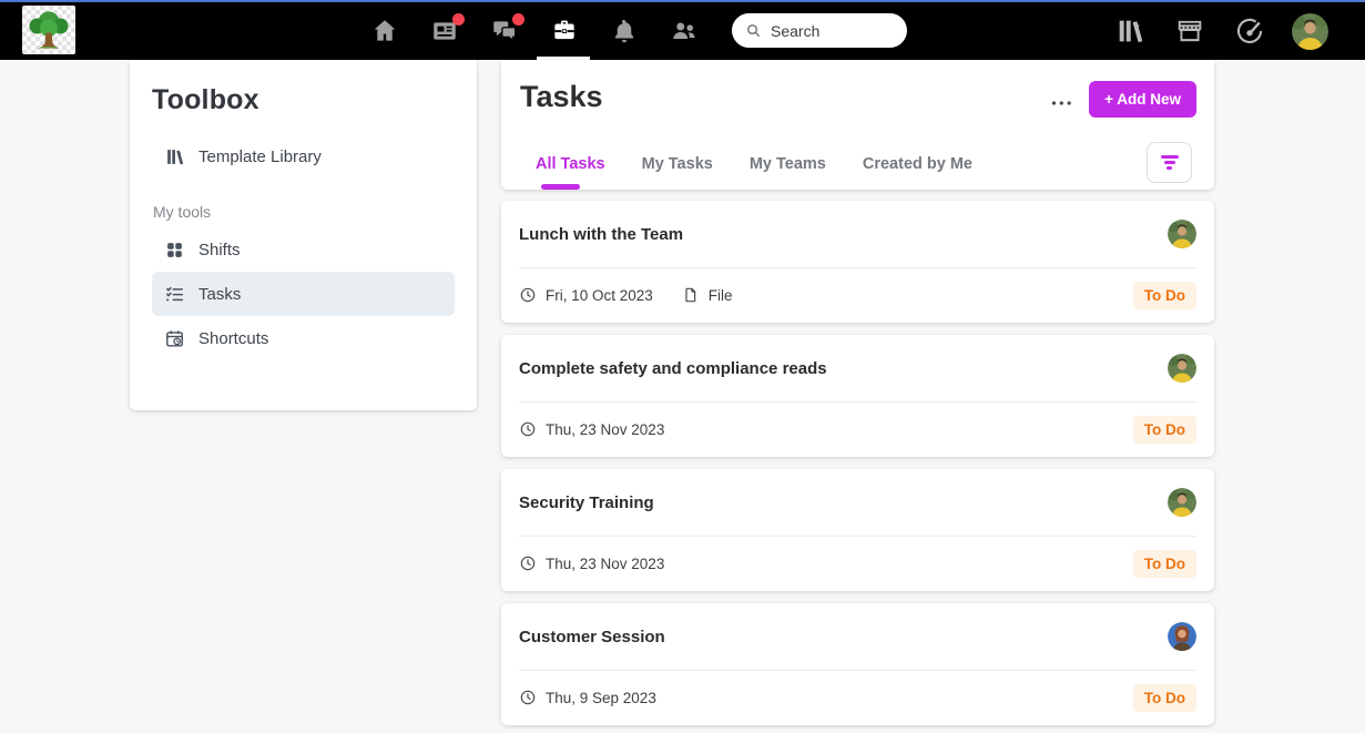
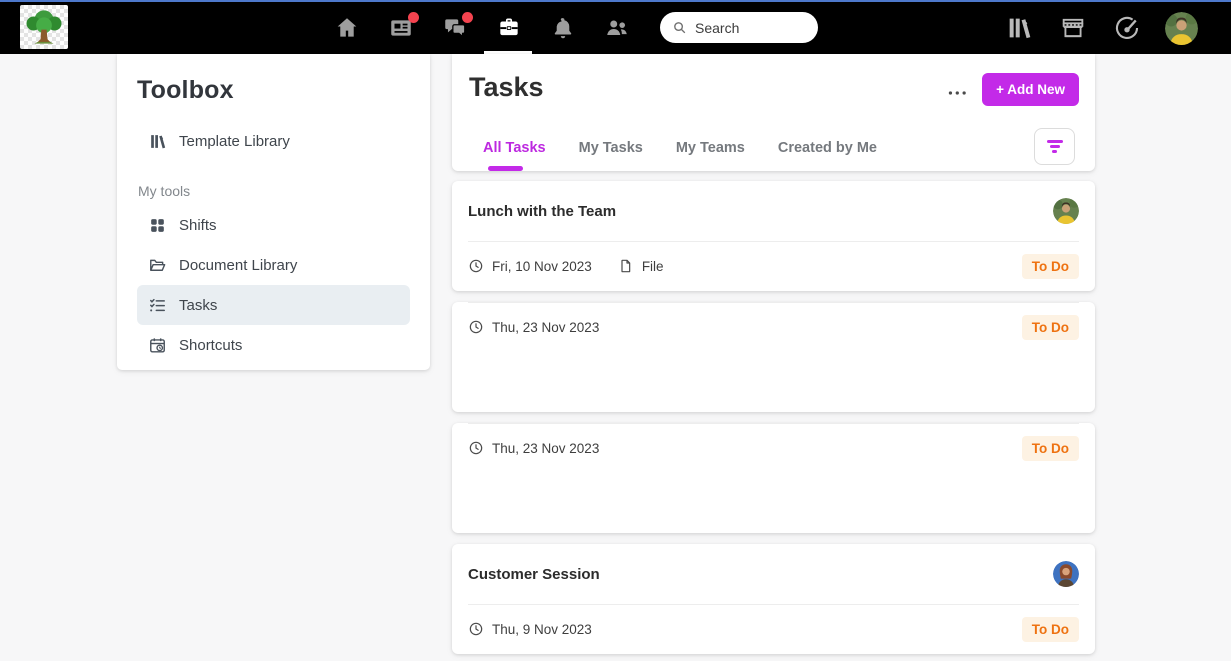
  Search
  Toolbox
  Template Library
  My tools
  Shifts
+ Document Library
  Tasks
  Shortcuts
  Tasks
  + Add New
  All Tasks
  My Tasks
  My Teams
  Created by Me
  Lunch with the Team
- Fri, 10 Oct 2023
+ Fri, 10 Nov 2023
  File
  To Do
- Complete safety and compliance reads
  Thu, 23 Nov 2023
  To Do
- Security Training
  Thu, 23 Nov 2023
  To Do
  Customer Session
- Thu, 9 Sep 2023
+ Thu, 9 Nov 2023
  To Do
